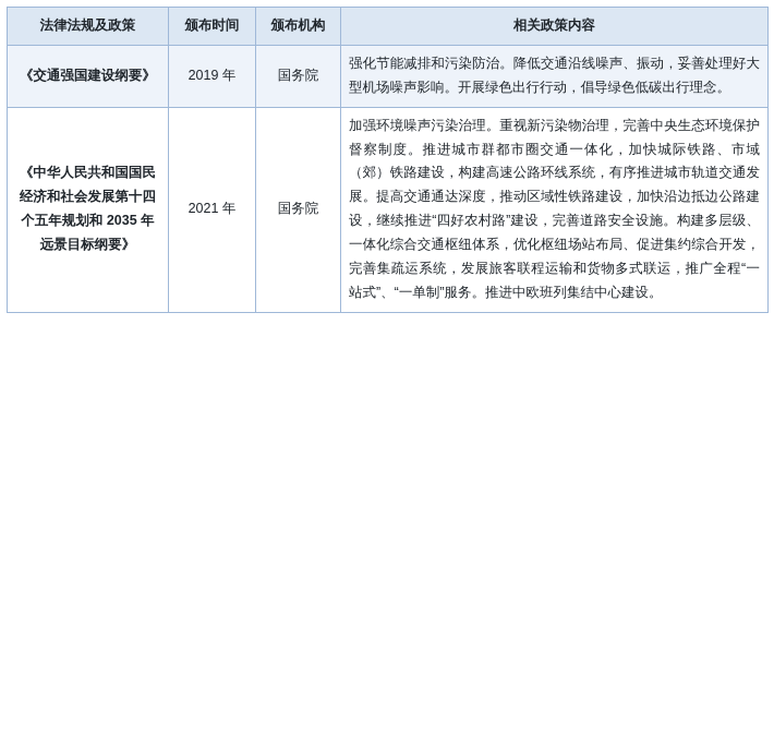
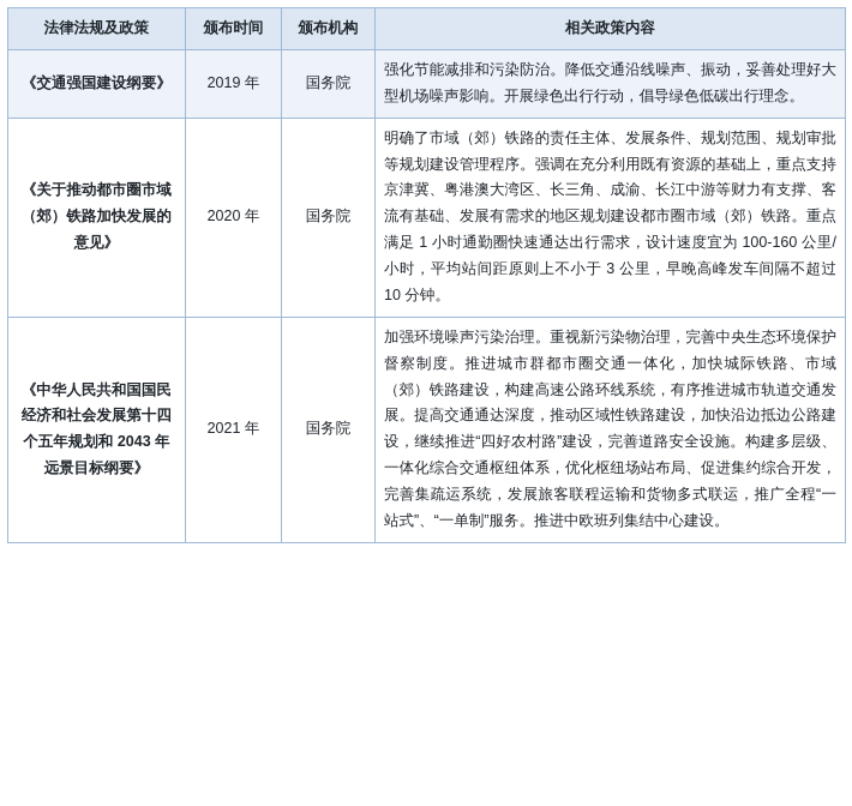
  法律法规及政策	颁布时间	颁布机构	相关政策内容
  《交通强国建设纲要》	2019 年	国务院	强化节能减排和污染防治。降低交通沿线噪声、振动，妥善处理好大型机场噪声影响。开展绿色出行行动，倡导绿色低碳出行理念。
+ 《关于推动都市圈市域（郊）铁路加快发展的意见》	2020 年	国务院	明确了市域（郊）铁路的责任主体、发展条件、规划范围、规划审批等规划建设管理程序。强调在充分利用既有资源的基础上，重点支持京津冀、粤港澳大湾区、长三角、成渝、长江中游等财力有支撑、客流有基础、发展有需求的地区规划建设都市圈市域（郊）铁路。重点满足 1 小时通勤圈快速通达出行需求，设计速度宜为 100-160 公里/小时，平均站间距原则上不小于 3 公里，早晚高峰发车间隔不超过 10 分钟。
- 《中华人民共和国国民经济和社会发展第十四个五年规划和 2035 年远景目标纲要》	2021 年	国务院	加强环境噪声污染治理。重视新污染物治理，完善中央生态环境保护督察制度。推进城市群都市圈交通一体化，加快城际铁路、市域（郊）铁路建设，构建高速公路环线系统，有序推进城市轨道交通发展。提高交通通达深度，推动区域性铁路建设，加快沿边抵边公路建设，继续推进“四好农村路”建设，完善道路安全设施。构建多层级、一体化综合交通枢纽体系，优化枢纽场站布局、促进集约综合开发，完善集疏运系统，发展旅客联程运输和货物多式联运，推广全程“一站式”、“一单制”服务。推进中欧班列集结中心建设。
+ 《中华人民共和国国民经济和社会发展第十四个五年规划和 2043 年远景目标纲要》	2021 年	国务院	加强环境噪声污染治理。重视新污染物治理，完善中央生态环境保护督察制度。推进城市群都市圈交通一体化，加快城际铁路、市域（郊）铁路建设，构建高速公路环线系统，有序推进城市轨道交通发展。提高交通通达深度，推动区域性铁路建设，加快沿边抵边公路建设，继续推进“四好农村路”建设，完善道路安全设施。构建多层级、一体化综合交通枢纽体系，优化枢纽场站布局、促进集约综合开发，完善集疏运系统，发展旅客联程运输和货物多式联运，推广全程“一站式”、“一单制”服务。推进中欧班列集结中心建设。
